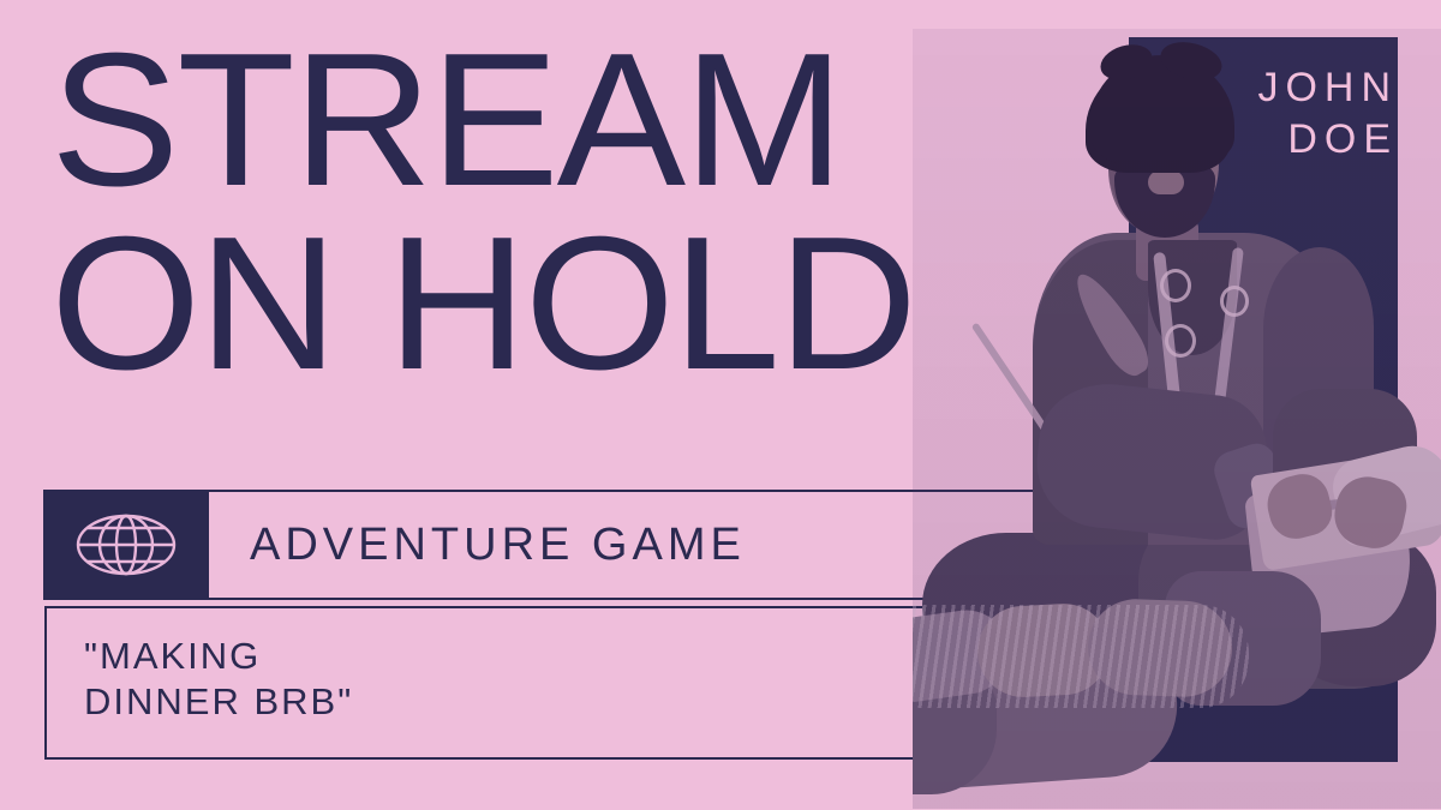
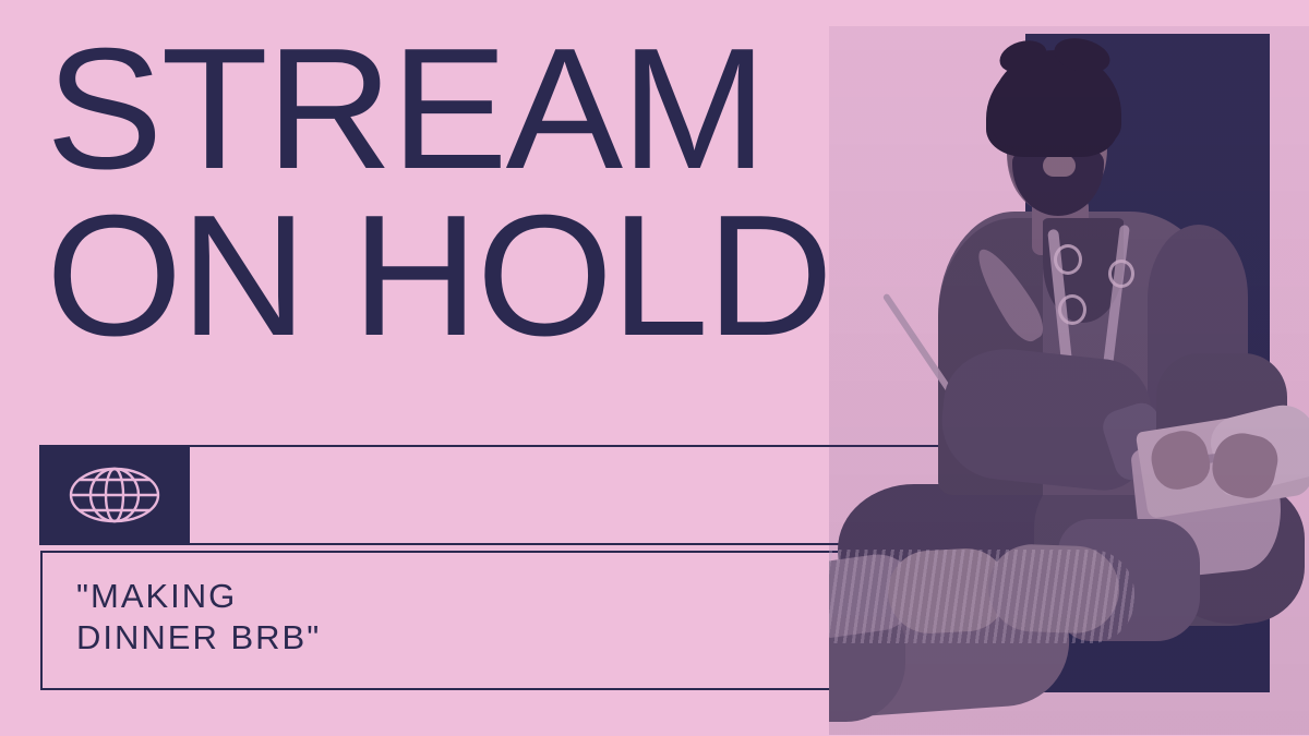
  STREAM
  ON HOLD
- JOHN
- DOE
- ADVENTURE GAME
  "MAKING
  DINNER BRB"
